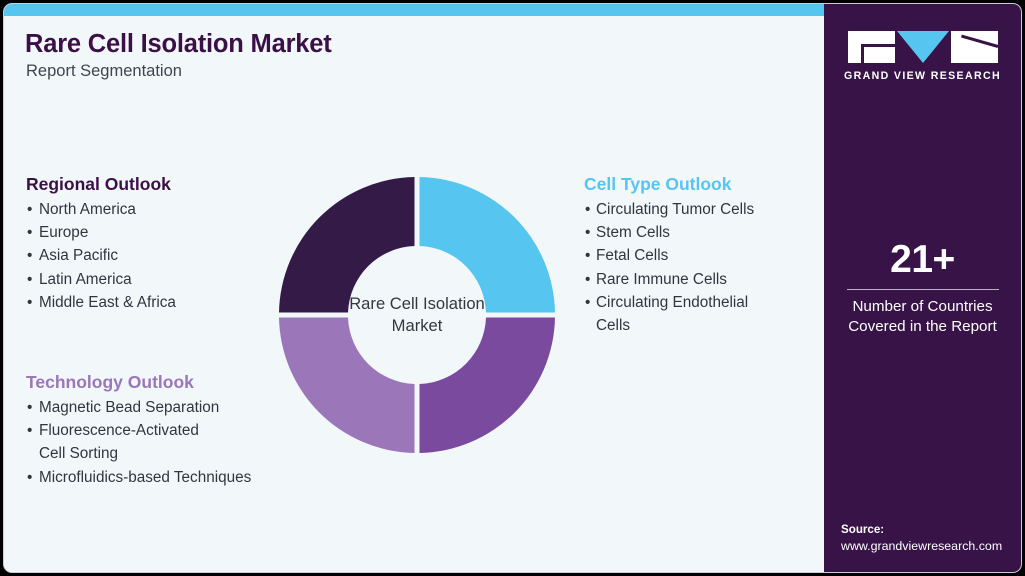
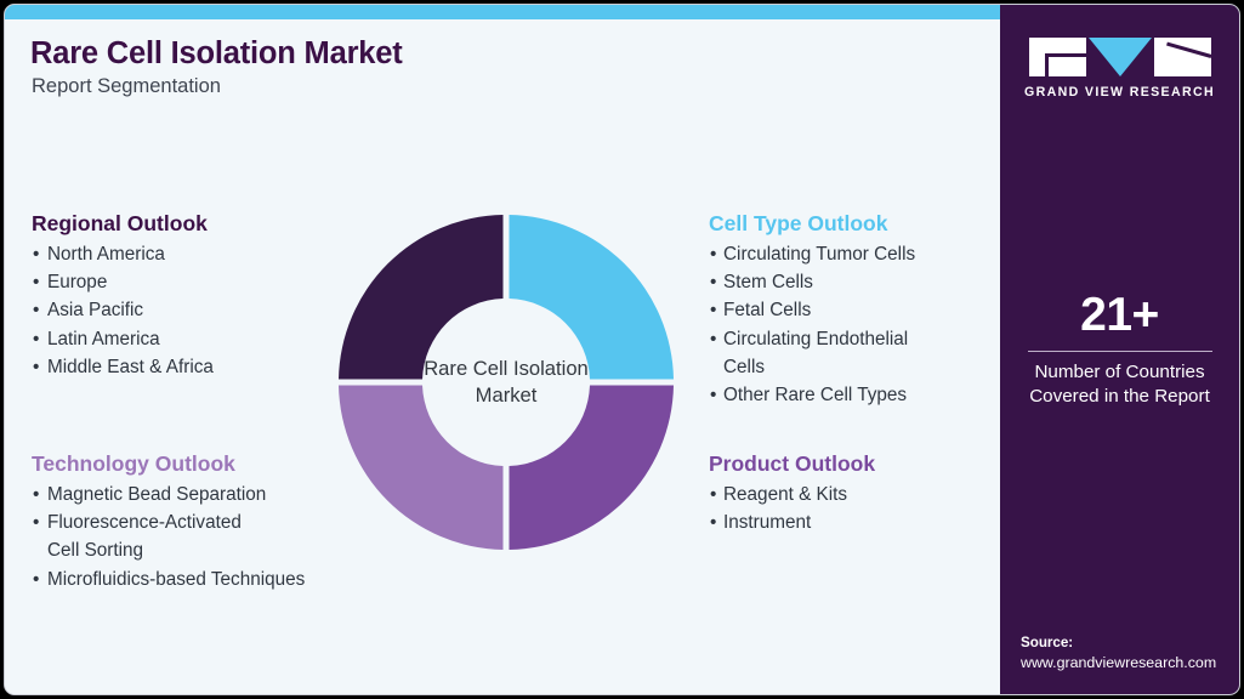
  Rare Cell Isolation Market
  Report Segmentation
  Regional Outlook
  North America
  Europe
  Asia Pacific
  Latin America
  Middle East & Africa
  Technology Outlook
  Magnetic Bead Separation
  Fluorescence-Activated
  Cell Sorting
  Microfluidics-based Techniques
  Rare Cell Isolation
  Market
  Cell Type Outlook
  Circulating Tumor Cells
  Stem Cells
  Fetal Cells
- Rare Immune Cells
  Circulating Endothelial
  Cells
+ Other Rare Cell Types
+ Product Outlook
+ Reagent & Kits
+ Instrument
  GRAND VIEW RESEARCH
  21+
  Number of Countries
  Covered in the Report
  Source:
  www.grandviewresearch.com
